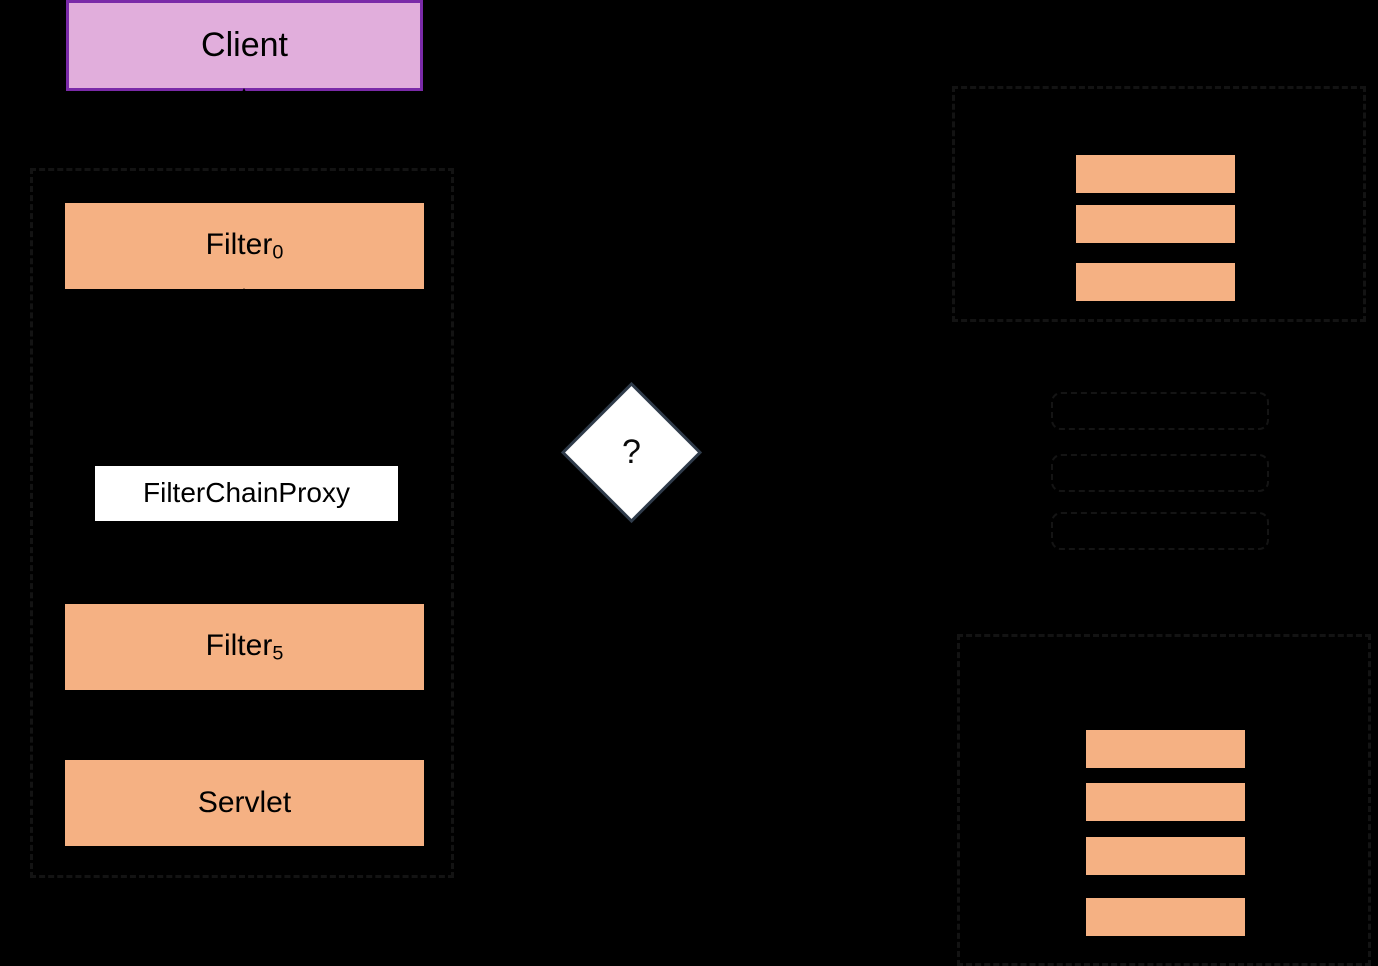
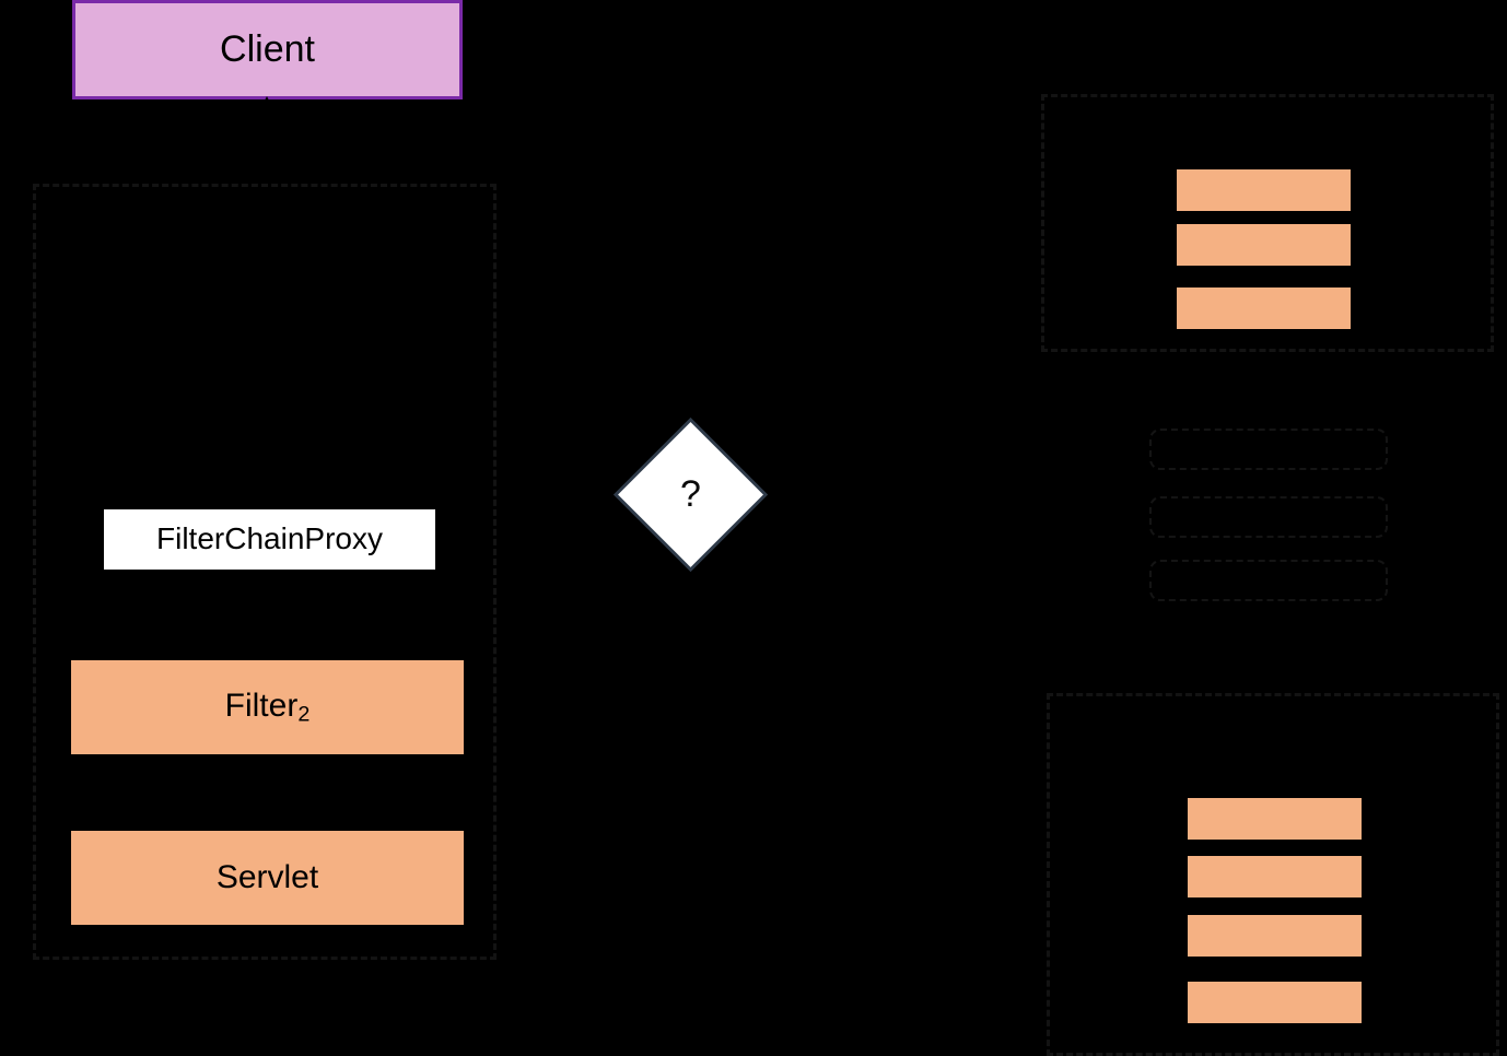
  Client
- Filter0
  FilterChainProxy
- Filter5
+ Filter2
  Servlet
  ?
